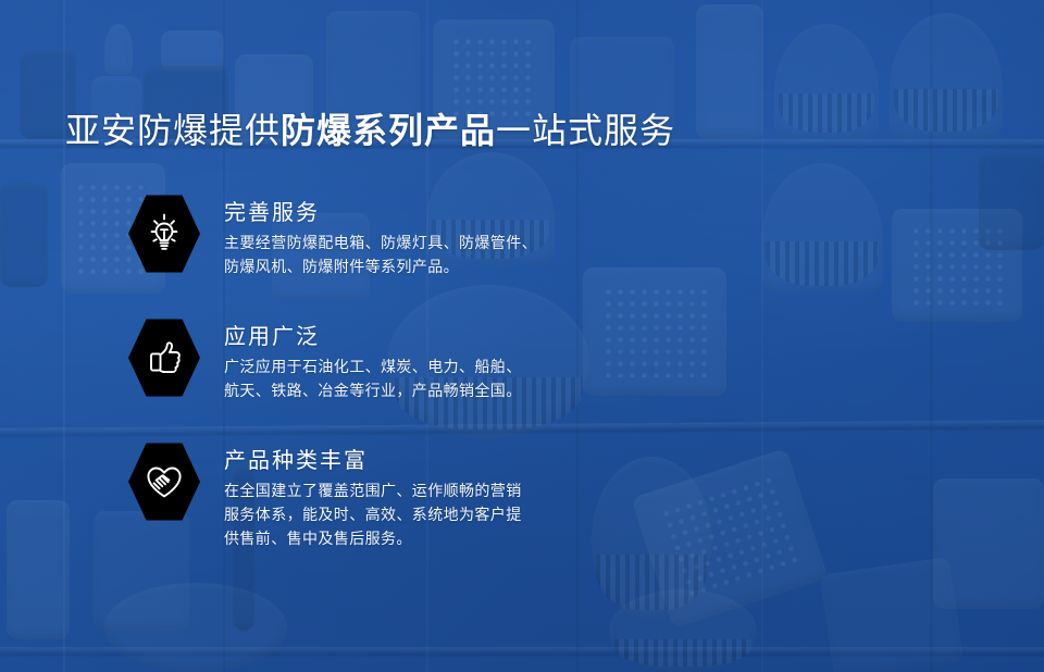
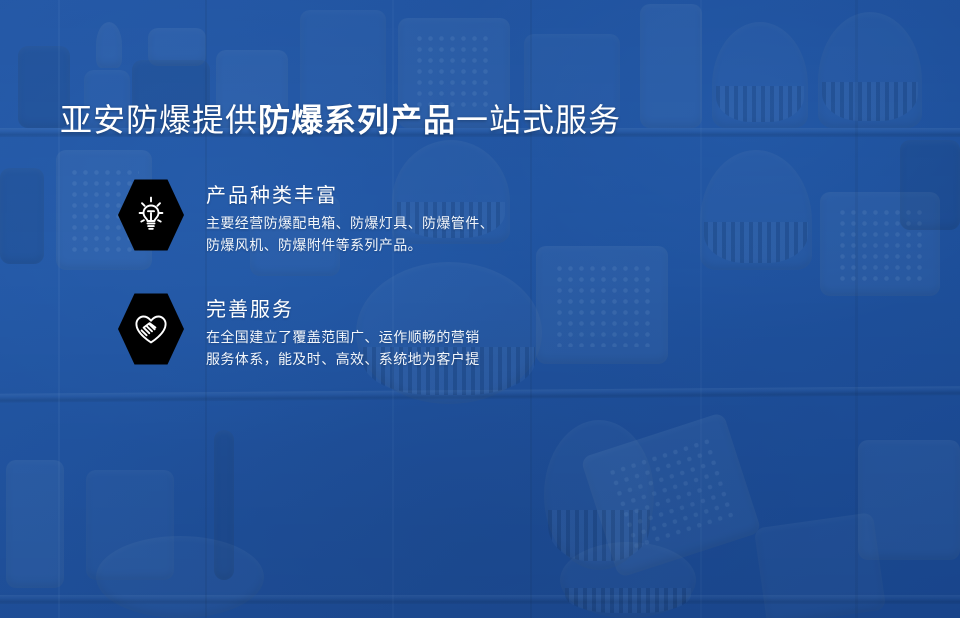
  亚安防爆提供防爆系列产品一站式服务
- 完善服务
+ 产品种类丰富
  主要经营防爆配电箱、防爆灯具、防爆管件、
  防爆风机、防爆附件等系列产品。
- 应用广泛
- 广泛应用于石油化工、煤炭、电力、船舶、
- 航天、铁路、冶金等行业，产品畅销全国。
- 产品种类丰富
+ 完善服务
  在全国建立了覆盖范围广、运作顺畅的营销
  服务体系，能及时、高效、系统地为客户提
- 供售前、售中及售后服务。
